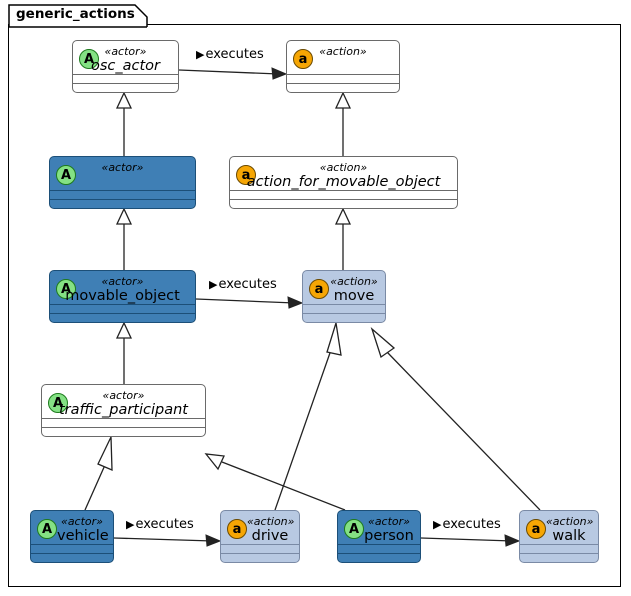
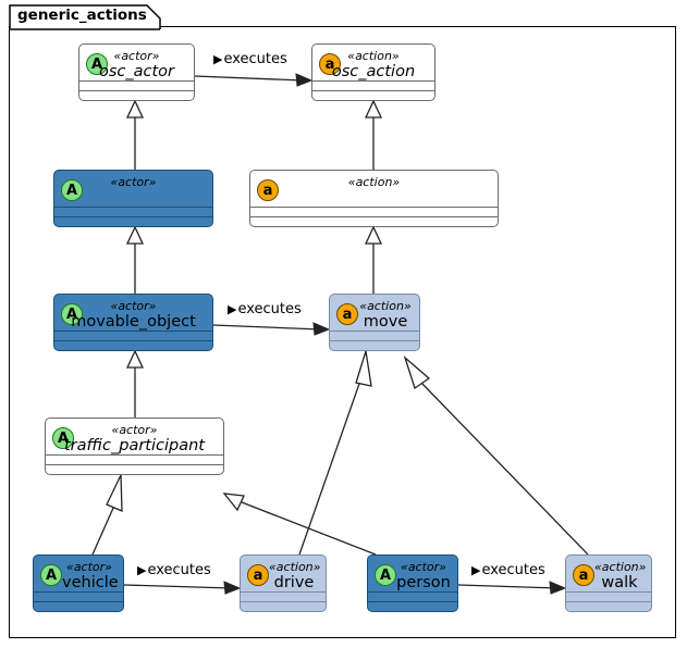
  generic_actions
  A
  «actor»
  osc_actor
  a
  «action»
+ osc_action
  A
  «actor»
  a
  «action»
- action_for_movable_object
  A
  «actor»
  movable_object
  a
  «action»
  move
  A
  «actor»
  traffic_participant
  A
  «actor»
  vehicle
  a
  «action»
  drive
  A
  «actor»
  person
  a
  «action»
  walk
  ▶executes
  ▶executes
  ▶executes
  ▶executes
